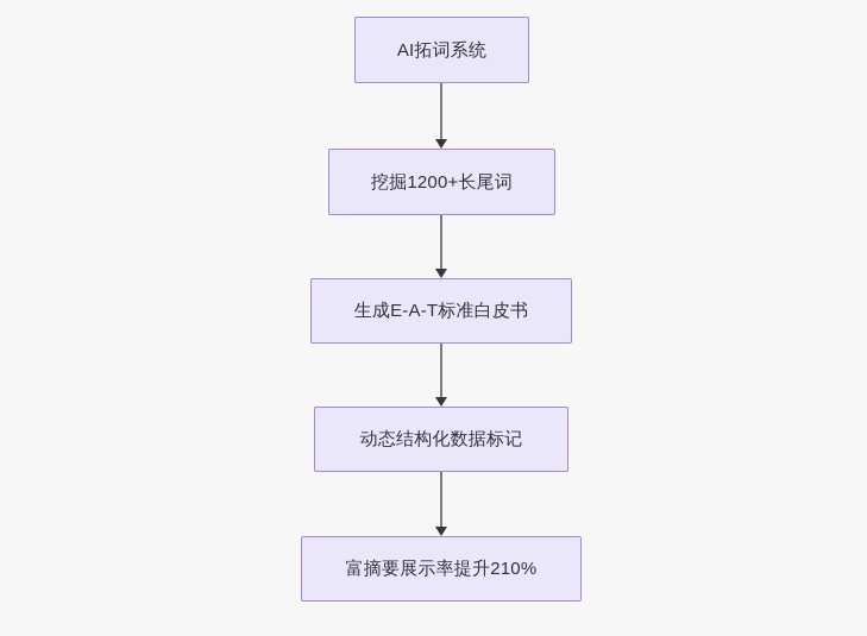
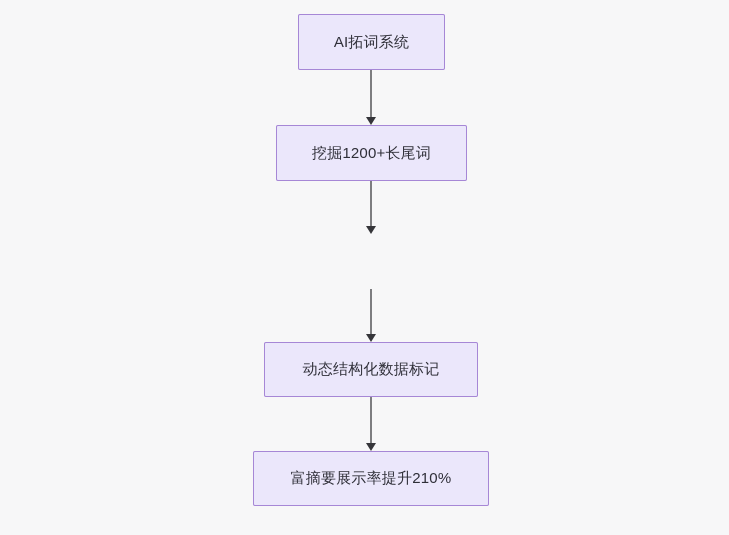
  AI拓词系统
  挖掘1200+长尾词
- 生成E-A-T标准白皮书
  动态结构化数据标记
  富摘要展示率提升210%
